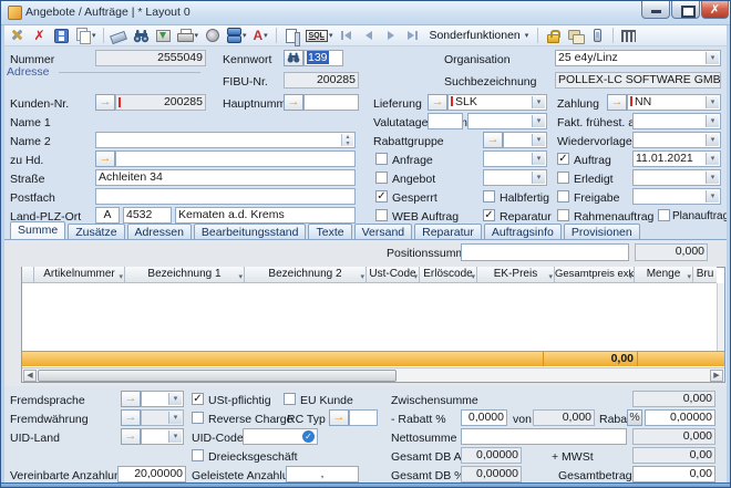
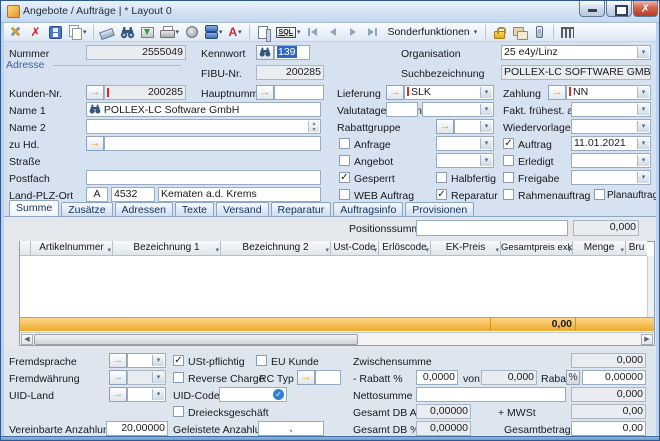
  Angebote / Aufträge | * Layout 0
  ✗
  A
  Sonderfunktionen
  Nummer
  2555049
  Kennwort
  139
  Organisation
  25 e4y/Linz
  Adresse
  FIBU-Nr.
  200285
  Suchbezeichnung
  POLLEX-LC SOFTWARE GMB
  Kunden-Nr.
  200285
  Hauptnumm
  Lieferung
  SLK
  Zahlung
  NN
  Name 1
+ POLLEX-LC Software GmbH
  Fakt. frühest.
  Name 2
  Rabattgruppe
  Wiedervorlage
  zu Hd.
  Anfrage
  ✓
  Auftrag
  11.01.2021
  Straße
- Achleiten 34
  Angebot
  Erledigt
  Postfach
  ✓
  Gesperrt
  Halbfertig
  Freigabe
  Land-PLZ-Ort
  A
  4532
  Kematen a.d. Krems
  WEB Auftrag
  ✓
  Reparatur
  Rahmenauftrag
  Planauftra
  Summe
  Zusätze
  Adressen
- Bearbeitungsstand
  Texte
  Versand
  Reparatur
  Auftragsinfo
  Provisionen
  Positionssum
  0,000
  Artikelnummer
  Bezeichnung 1
  Bezeichnung 2
  Ust-Code
  Erlöscode
  EK-Preis
  Gesamtpreis exk
  Menge
  Bru
  0,00
  Fremdsprache
  ✓
  USt-pflichtig
  EU Kunde
  Fremdwährung
  Reverse Charge
  RC Typ
  UID-Land
  UID-Code
  Dreiecksgeschäft
  Vereinbarte Anzahlu
  20,00000
  Geleistete Anzahl
  ,
  Zwischensumme
  0,000
  - Rabatt %
  0,0000
  von
  0,000
  %
  0,00000
  Nettosumme
  0,000
  Gesamt DB A
  0,00000
  + MWSt
  0,00
  Gesamt DB %
  0,00000
  Gesamtbetrag
  0,00
